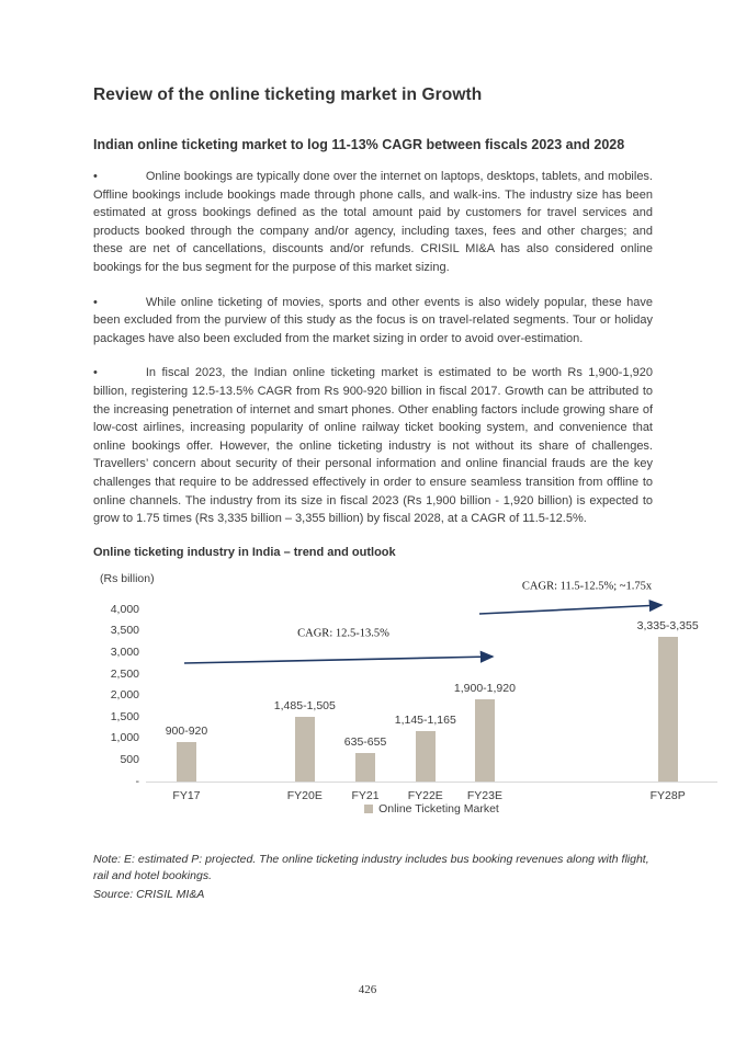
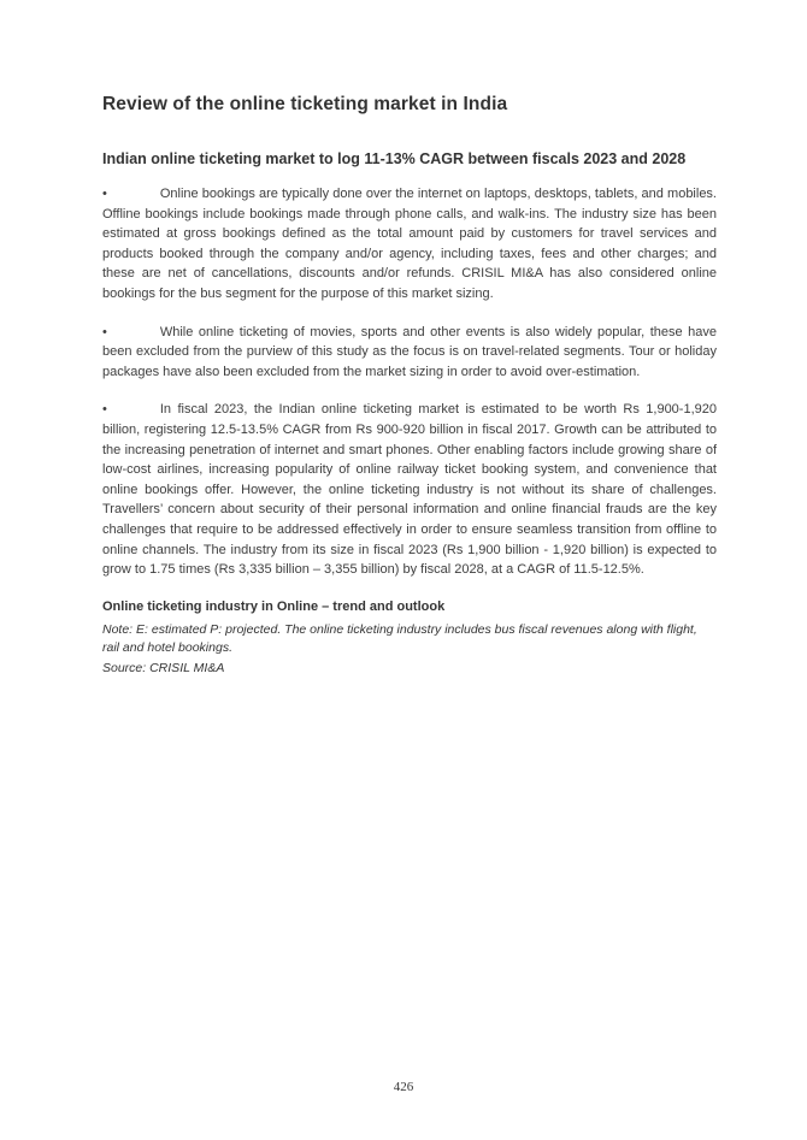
- Review of the online ticketing market in Growth
+ Review of the online ticketing market in India
  Indian online ticketing market to log 11-13% CAGR between fiscals 2023 and 2028
  • Online bookings are typically done over the internet on laptops, desktops, tablets, and mobiles. Offline bookings include bookings made through phone calls, and walk-ins. The industry size has been estimated at gross bookings defined as the total amount paid by customers for travel services and products booked through the company and/or agency, including taxes, fees and other charges; and these are net of cancellations, discounts and/or refunds. CRISIL MI&A has also considered online bookings for the bus segment for the purpose of this market sizing.
  • While online ticketing of movies, sports and other events is also widely popular, these have been excluded from the purview of this study as the focus is on travel-related segments. Tour or holiday packages have also been excluded from the market sizing in order to avoid over-estimation.
  • In fiscal 2023, the Indian online ticketing market is estimated to be worth Rs 1,900-1,920 billion, registering 12.5-13.5% CAGR from Rs 900-920 billion in fiscal 2017. Growth can be attributed to the increasing penetration of internet and smart phones. Other enabling factors include growing share of low-cost airlines, increasing popularity of online railway ticket booking system, and convenience that online bookings offer. However, the online ticketing industry is not without its share of challenges. Travellers’ concern about security of their personal information and online financial frauds are the key challenges that require to be addressed effectively in order to ensure seamless transition from offline to online channels. The industry from its size in fiscal 2023 (Rs 1,900 billion - 1,920 billion) is expected to grow to 1.75 times (Rs 3,335 billion – 3,355 billion) by fiscal 2028, at a CAGR of 11.5-12.5%.
- Online ticketing industry in India – trend and outlook
+ Online ticketing industry in Online – trend and outlook
- (Rs billion)
- -
- 500
- 1,000
- 1,500
- 2,000
- 2,500
- 3,000
- 3,500
- 4,000
- 900-920
- FY17
- 1,485-1,505
- FY20E
- 635-655
- FY21
- 1,145-1,165
- FY22E
- 1,900-1,920
- FY23E
- 3,335-3,355
- FY28P
- Online Ticketing Market
- CAGR: 12.5-13.5%
- CAGR: 11.5-12.5%; ~1.75x
- Note: E: estimated P: projected. The online ticketing industry includes bus booking revenues along with flight, rail and hotel bookings.
+ Note: E: estimated P: projected. The online ticketing industry includes bus fiscal revenues along with flight, rail and hotel bookings.
  Source: CRISIL MI&A
  426
